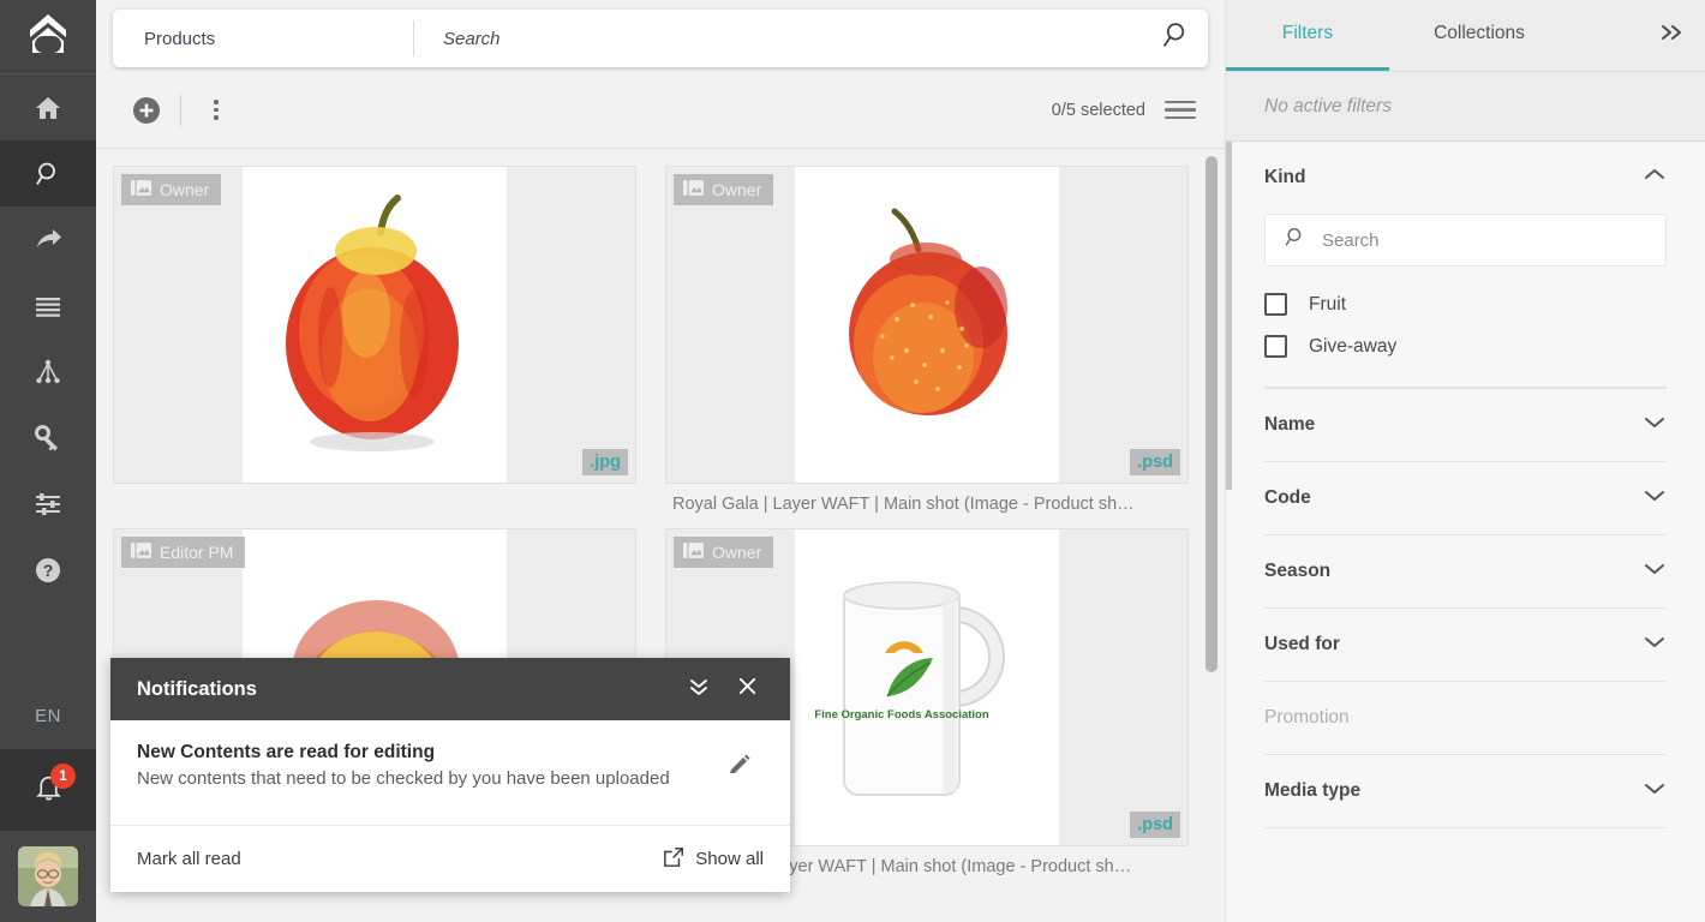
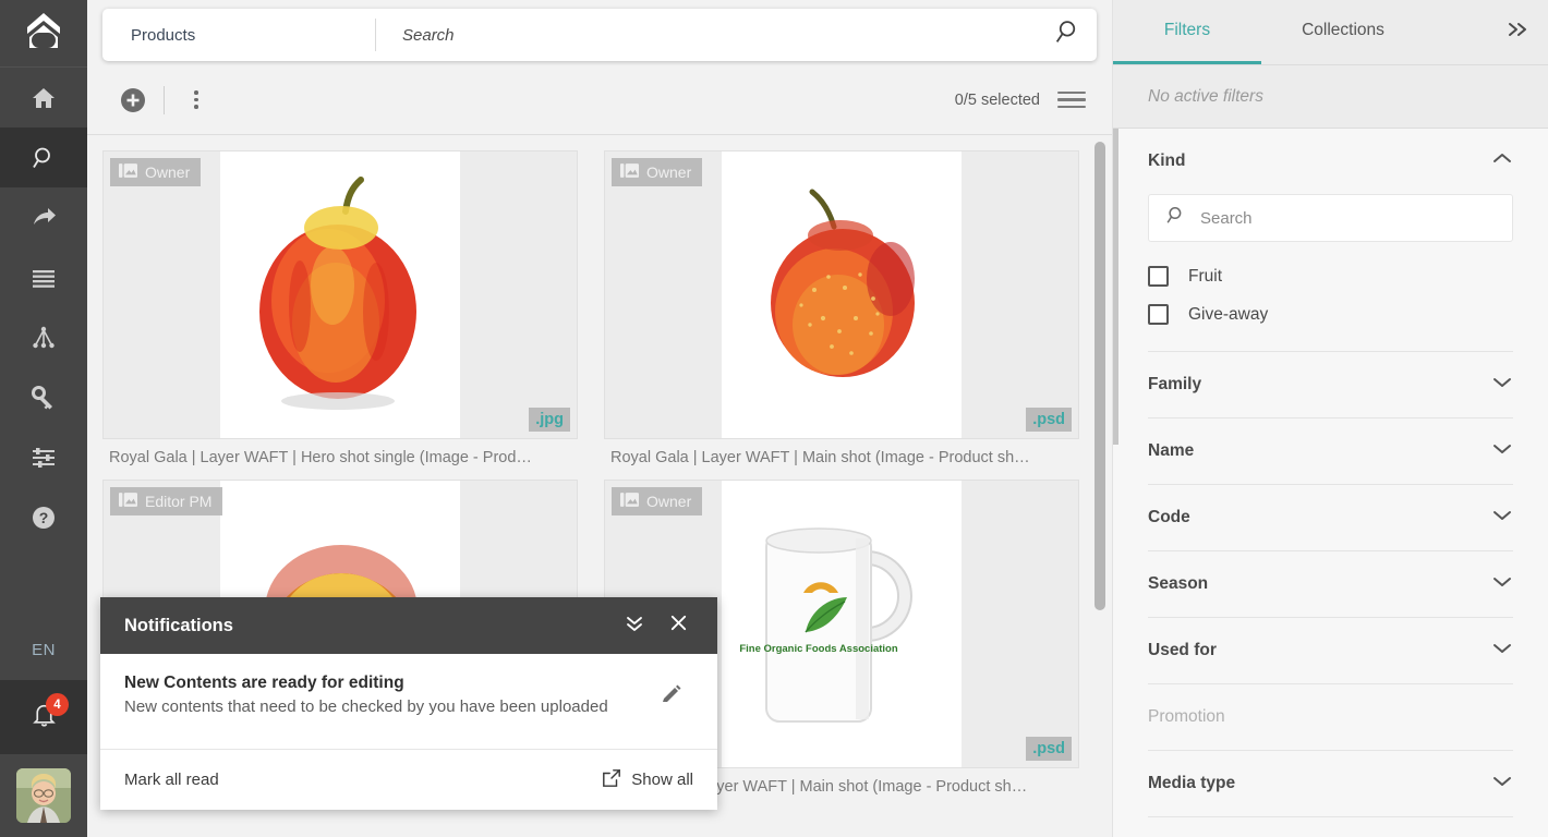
  ?
  EN
- 1
+ 4
  Products
  Search
  0/5 selected
  Owner
  .jpg
+ Royal Gala | Layer WAFT | Hero shot single (Image - Prod…
  Owner
  .psd
  Royal Gala | Layer WAFT | Main shot (Image - Product sh…
  Editor PM
  Fine Organic Foods Association
  Owner
  .psd
  yer WAFT | Main shot (Image - Product sh…
  Filters
  Collections
  No active filters
  Kind
  Search
  Fruit
  Give-away
+ Family
  Name
  Code
  Season
  Used for
  Promotion
  Media type
  Notifications
- New Contents are read for editing
+ New Contents are ready for editing
  New contents that need to be checked by you have been uploaded
  Mark all read
  Show all
